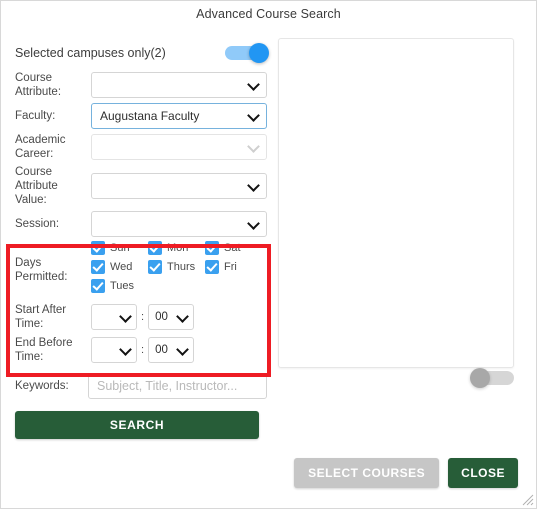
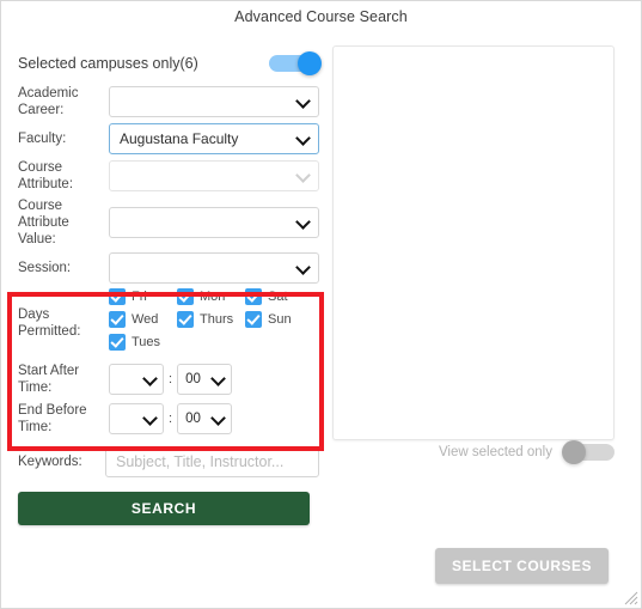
  Advanced Course Search
- Selected campuses only(2)
+ Selected campuses only(6)
- Course Attribute:
+ Academic Career:
  Faculty:
  Augustana Faculty
- Academic Career:
+ Course Attribute:
  Course Attribute Value:
  Session:
  Days Permitted:
- Sun
+ Fri
  Mon
  Sat
  Wed
  Thurs
- Fri
+ Sun
  Tues
  Start After Time:
  :
  00
  End Before Time:
  :
  00
  Keywords:
  Subject, Title, Instructor...
  SEARCH
+ View selected only
  SELECT COURSES
- CLOSE
